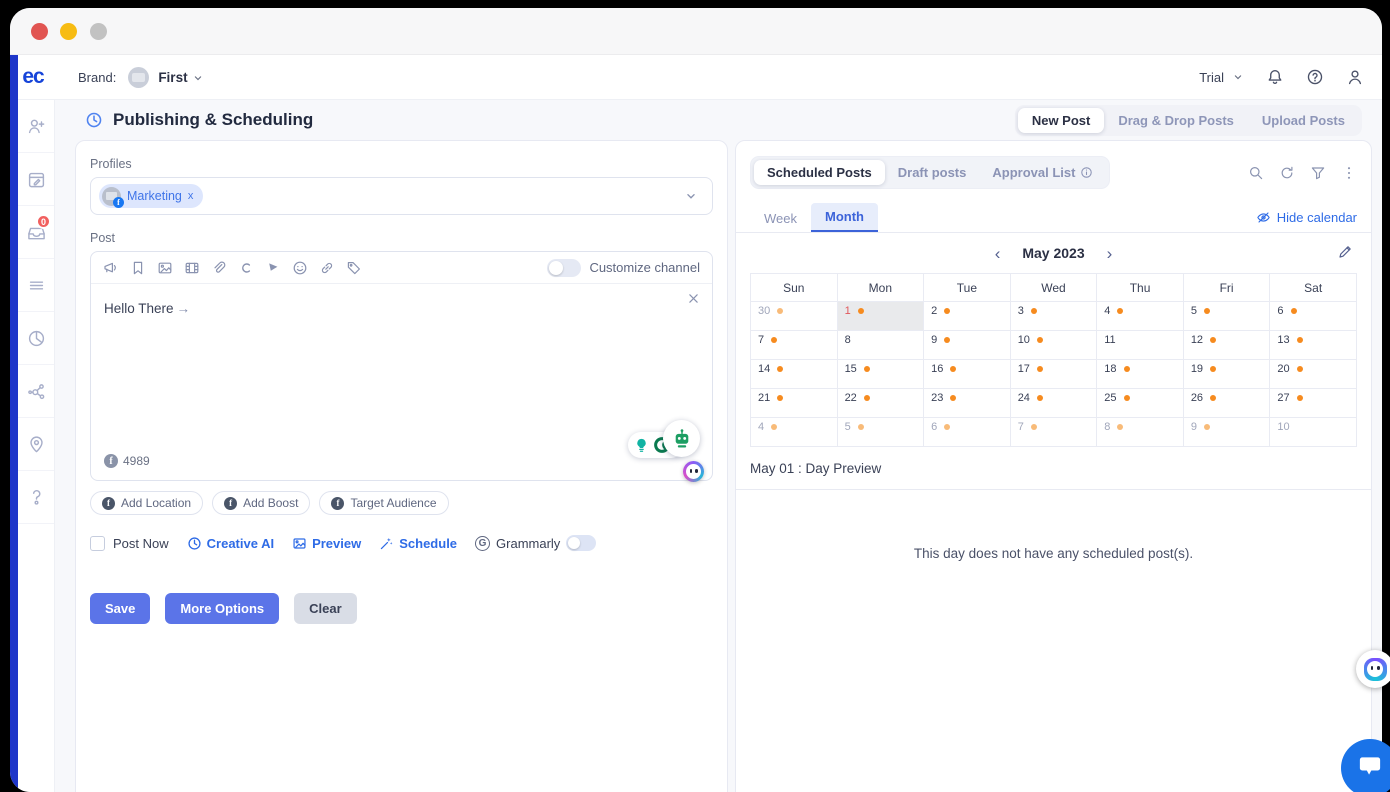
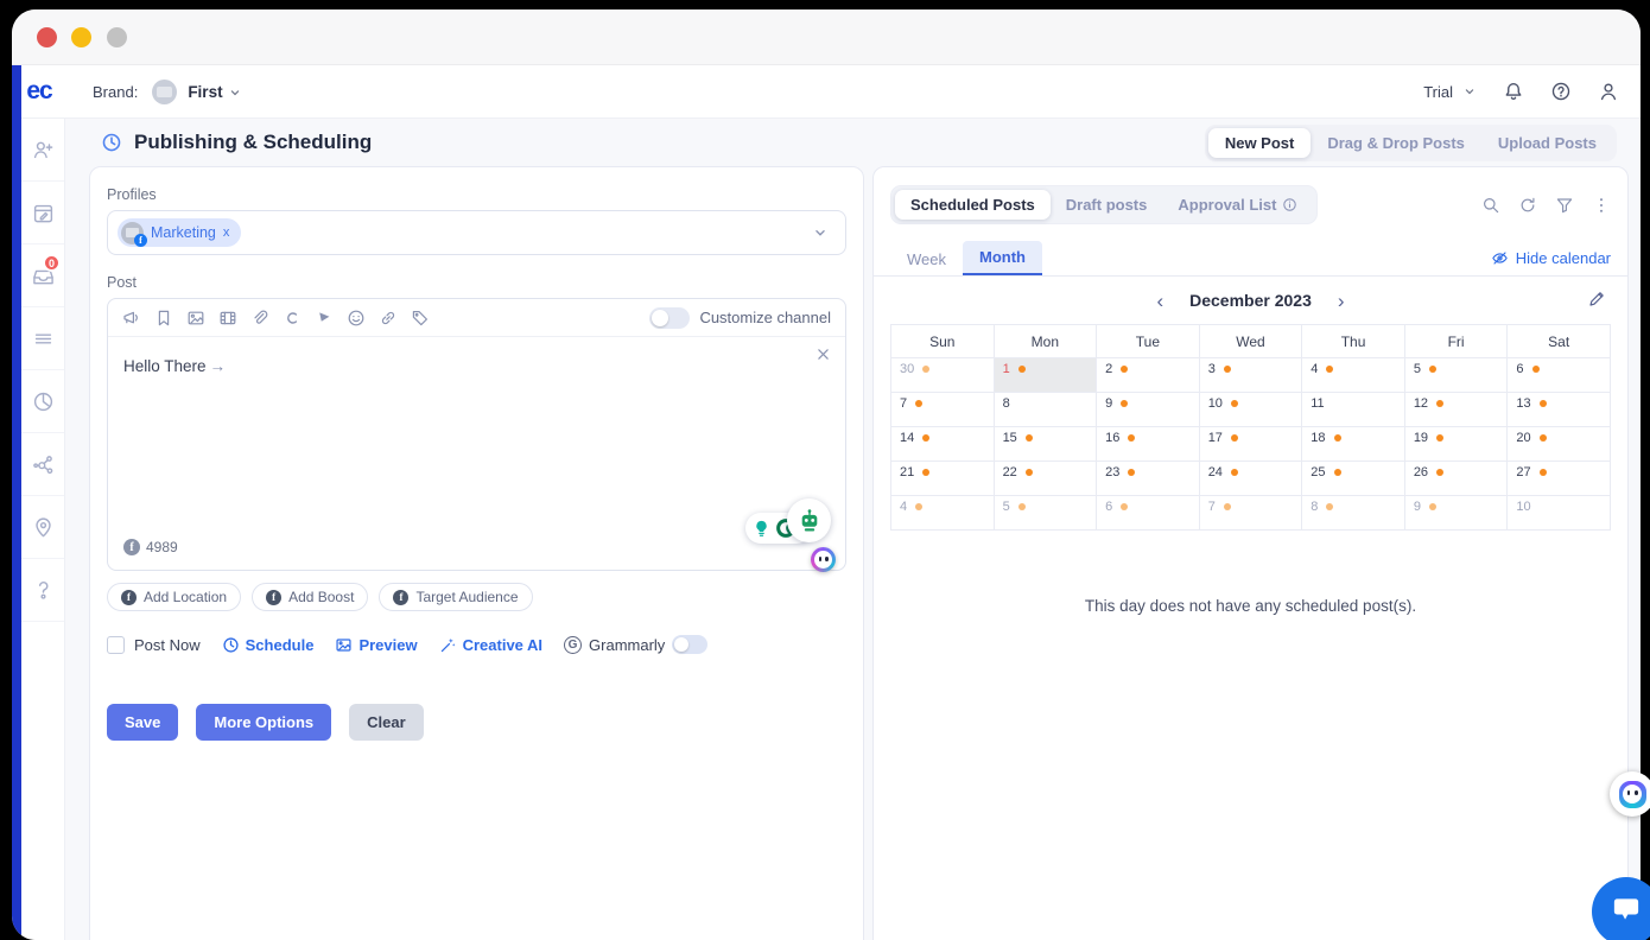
  ec
  Brand:
  First
  Trial
  0
  Publishing & Scheduling
  New Post
  Drag & Drop Posts
  Upload Posts
  Profiles
  f
  Marketing
  x
  Post
  Customize channel
  Hello There →
  f
  4989
  f
  Add Location
  f
  Add Boost
  f
  Target Audience
  Post Now
- Creative AI
+ Schedule
  Preview
- Schedule
+ Creative AI
  G
  Grammarly
  Save
  More Options
  Clear
  Scheduled Posts
  Draft posts
  Approval List
  Week
  Month
  Hide calendar
  ‹
- May 2023
+ December 2023
  ›
  Sun	Mon	Tue	Wed	Thu	Fri	Sat
  30	1	2	3	4	5	6
  7	8	9	10	11	12	13
  14	15	16	17	18	19	20
  21	22	23	24	25	26	27
  4	5	6	7	8	9	10
- May 01 : Day Preview
  This day does not have any scheduled post(s).
